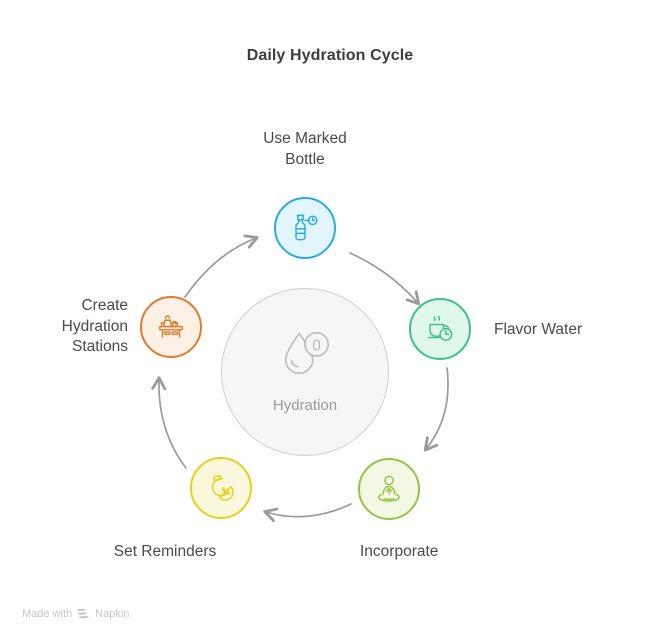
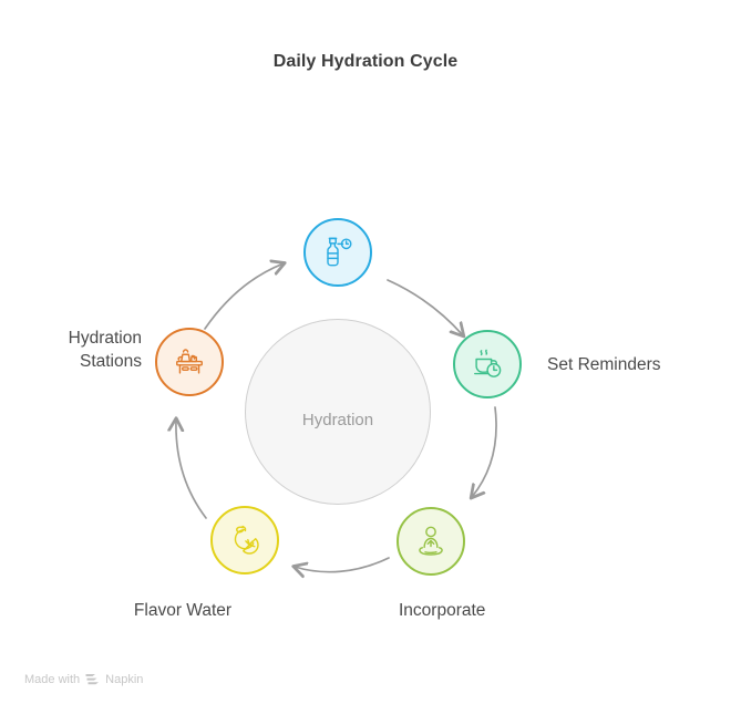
  Daily Hydration Cycle
- 0
  Hydration
- Use Marked
- Bottle
- Flavor Water
+ Set Reminders
  Incorporate
- Set Reminders
+ Flavor Water
- Create
  Hydration
  Stations
  Made with
  Napkin
